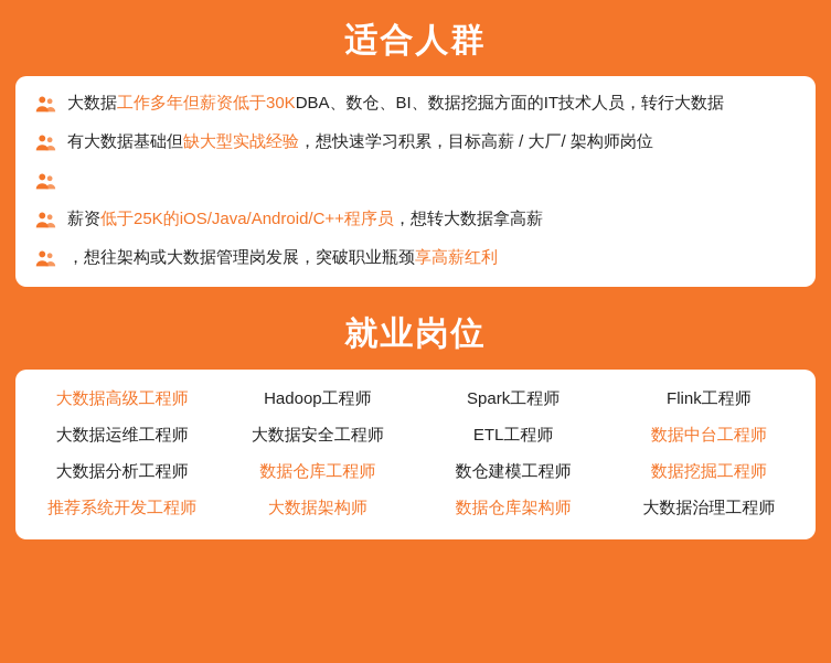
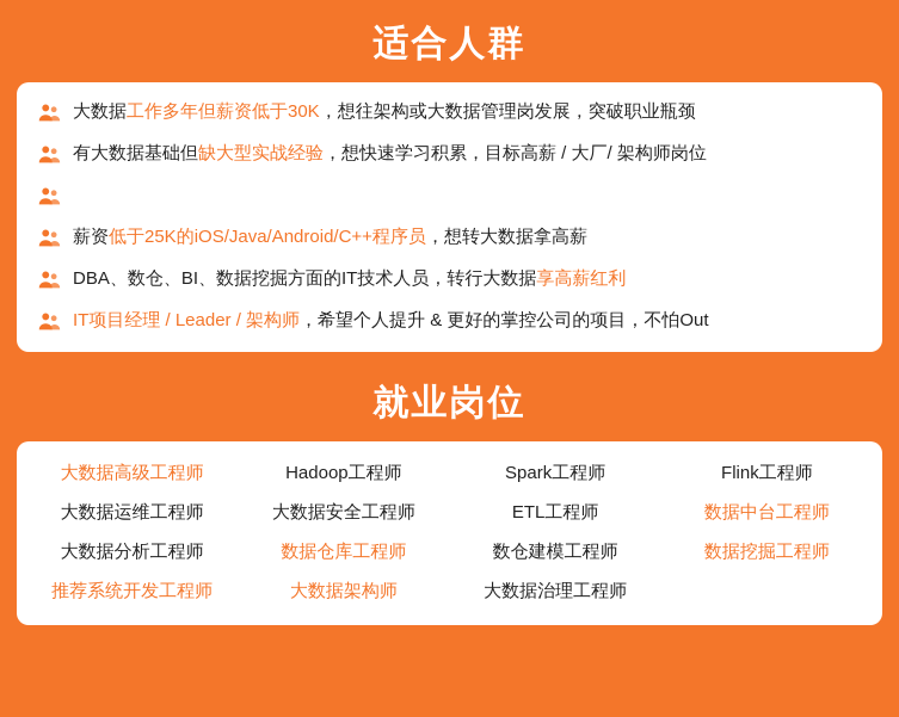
  适合人群
- 大数据工作多年但薪资低于30KDBA、数仓、BI、数据挖掘方面的IT技术人员，转行大数据
+ 大数据工作多年但薪资低于30K，想往架构或大数据管理岗发展，突破职业瓶颈
  有大数据基础但缺大型实战经验，想快速学习积累，目标高薪 / 大厂/ 架构师岗位
  薪资低于25K的iOS/Java/Android/C++程序员，想转大数据拿高薪
- ，想往架构或大数据管理岗发展，突破职业瓶颈享高薪红利
+ DBA、数仓、BI、数据挖掘方面的IT技术人员，转行大数据享高薪红利
+ IT项目经理 / Leader / 架构师，希望个人提升 & 更好的掌控公司的项目，不怕Out
  就业岗位
  大数据高级工程师
  Hadoop工程师
  Spark工程师
  Flink工程师
  大数据运维工程师
  大数据安全工程师
  ETL工程师
  数据中台工程师
  大数据分析工程师
  数据仓库工程师
  数仓建模工程师
  数据挖掘工程师
  推荐系统开发工程师
  大数据架构师
- 数据仓库架构师
  大数据治理工程师
